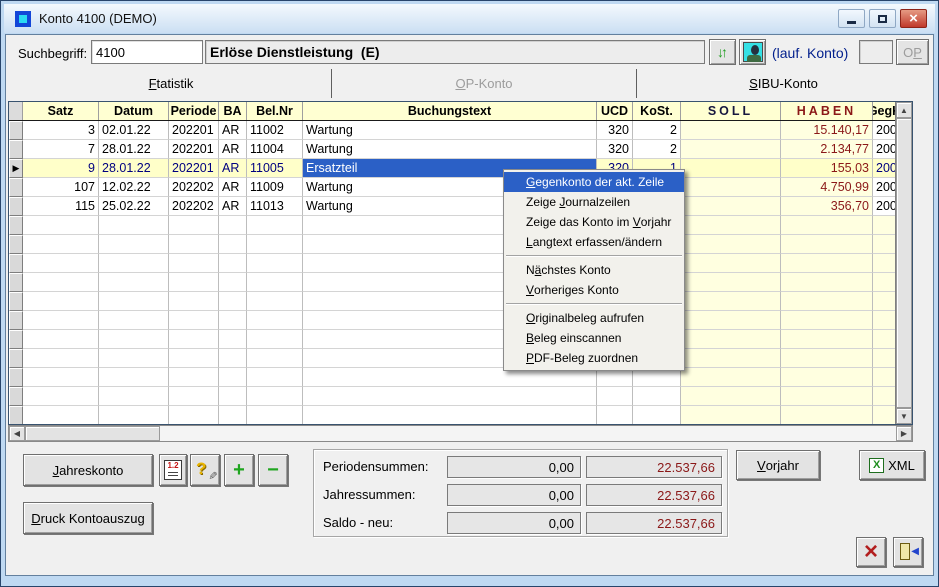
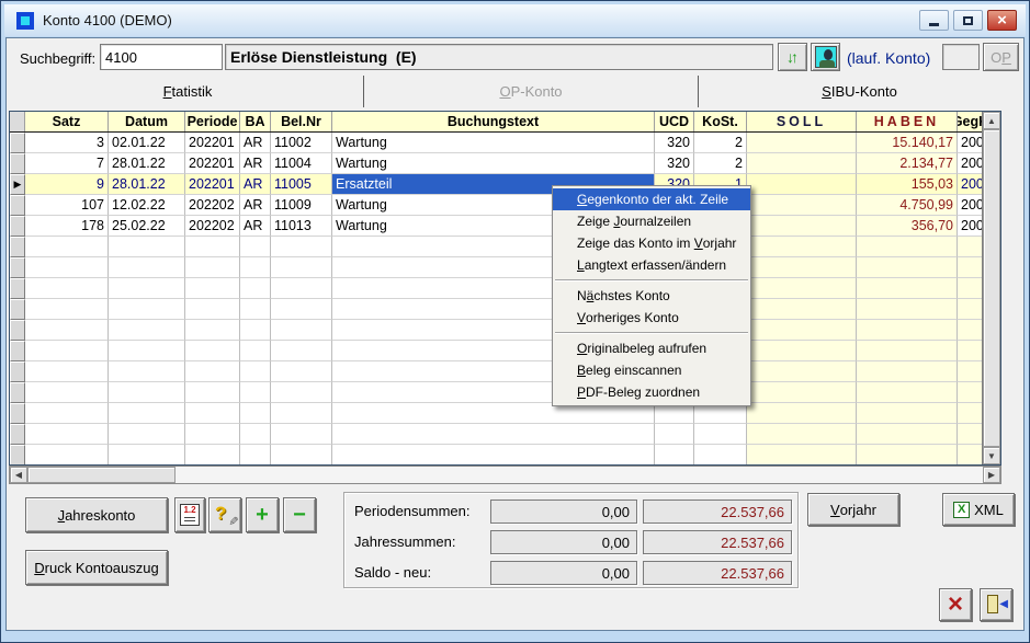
  Konto 4100 (DEMO)
  ×
  Suchbegriff:
  4100
  Erlöse Dienstleistung (E)
  ↓↑
  (lauf. Konto)
  O
  P
  F
  tatistik
  O
  P-Konto
  S
  IBU-Konto
  Satz
  Datum
  Periode
  BA
  Bel.Nr
  Buchungstext
  UCD
  KoSt.
  SOLL
  HABEN
  Geg
  3
  02.01.22
  202201
  AR
  11002
  Wartung
  320
  2
  15.140,17
  200
  7
  28.01.22
  202201
  AR
  11004
  Wartung
  320
  2
  2.134,77
  200
  ▶
  9
  28.01.22
  202201
  AR
  11005
  Ersatzteil
  320
  1
  155,03
  200
  107
  12.02.22
  202202
  AR
  11009
  Wartung
  4.750,99
  200
- 115
+ 178
  25.02.22
  202202
  AR
  11013
  Wartung
  356,70
  200
  ▲
  ▼
  ◀
  ▶
  G
  egenkonto der akt. Zeile
  Zeige
  J
  ournalzeilen
  Zeige das Konto im
  V
  orjahr
  L
  angtext erfassen/ändern
  N
  ä
  chstes Konto
  V
  orheriges Konto
  O
  riginalbeleg aufrufen
  B
  eleg einscannen
  P
  DF-Beleg zuordnen
  J
  ahreskonto
  1.2
  ?
  +
  −
  D
  ruck Kontoauszug
  Periodensummen:
  0,00
  22.537,66
  Jahressummen:
  0,00
  22.537,66
  Saldo - neu:
  0,00
  22.537,66
  V
  orjahr
  X
  XML
  ×
  ◀
